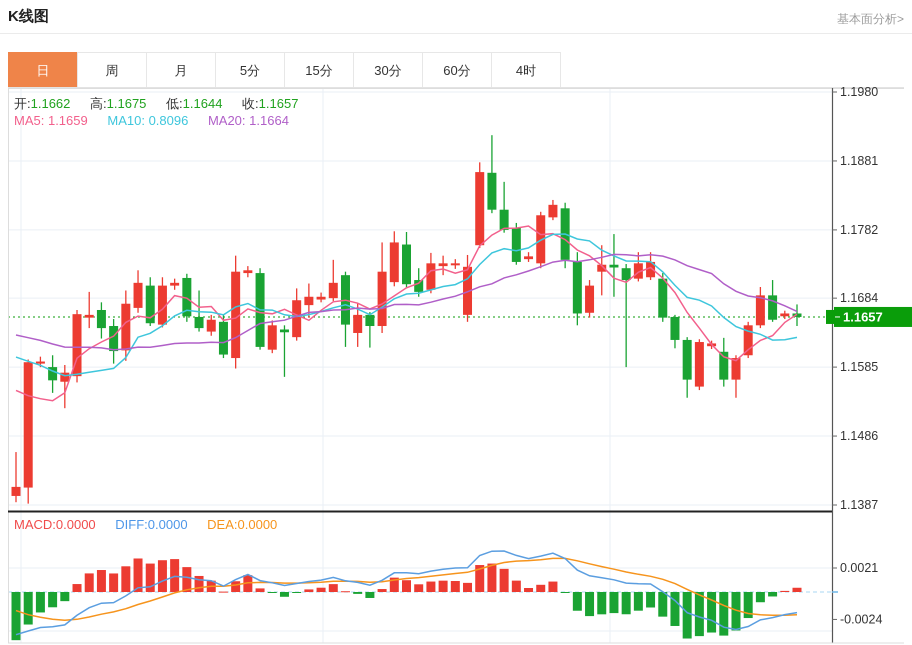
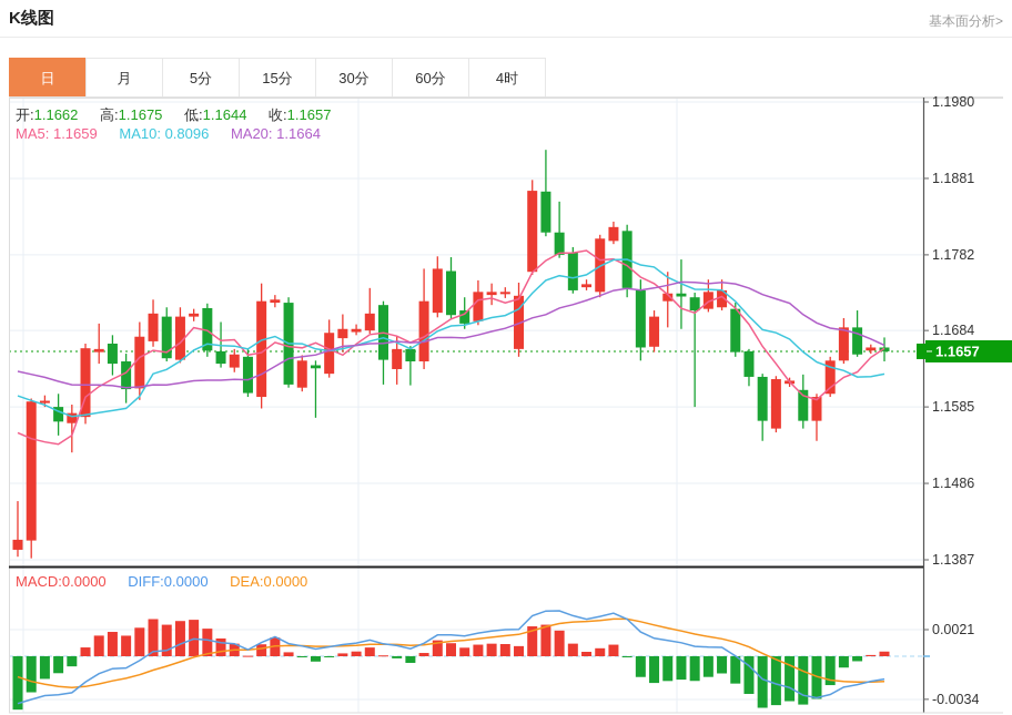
  K线图
  基本面分析>
  日
- 周
  月
  5分
  15分
  30分
  60分
  4时
  1.1980
  1.1881
  1.1782
  1.1684
  1.1585
  1.1486
  1.1387
  1.1657
  0.0021
- -0.0024
+ -0.0034
  开:1.1662 高:1.1675 低:1.1644 收:1.1657
  MA5: 1.1659 MA10: 0.8096 MA20: 1.1664
  MACD:0.0000 DIFF:0.0000 DEA:0.0000
